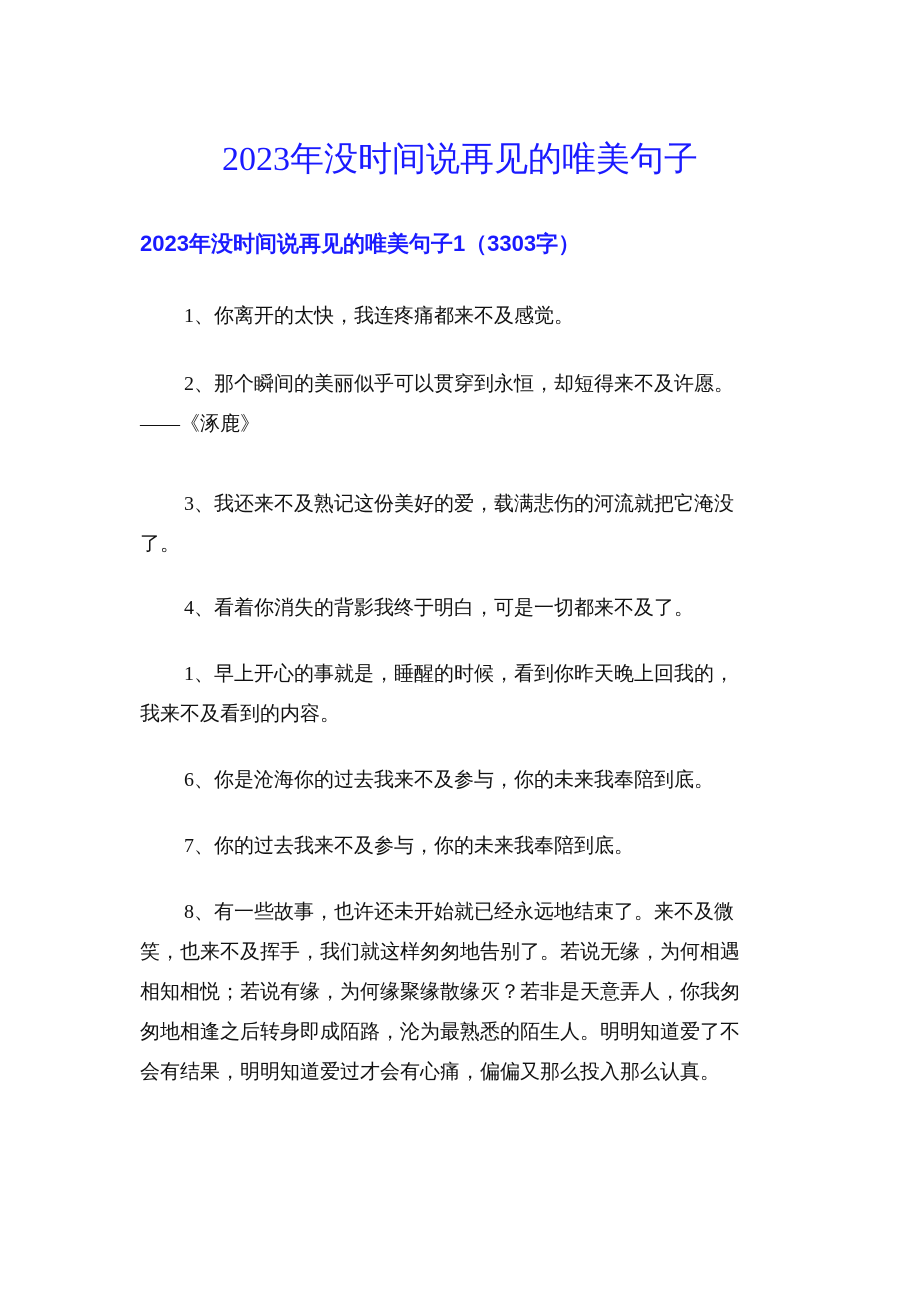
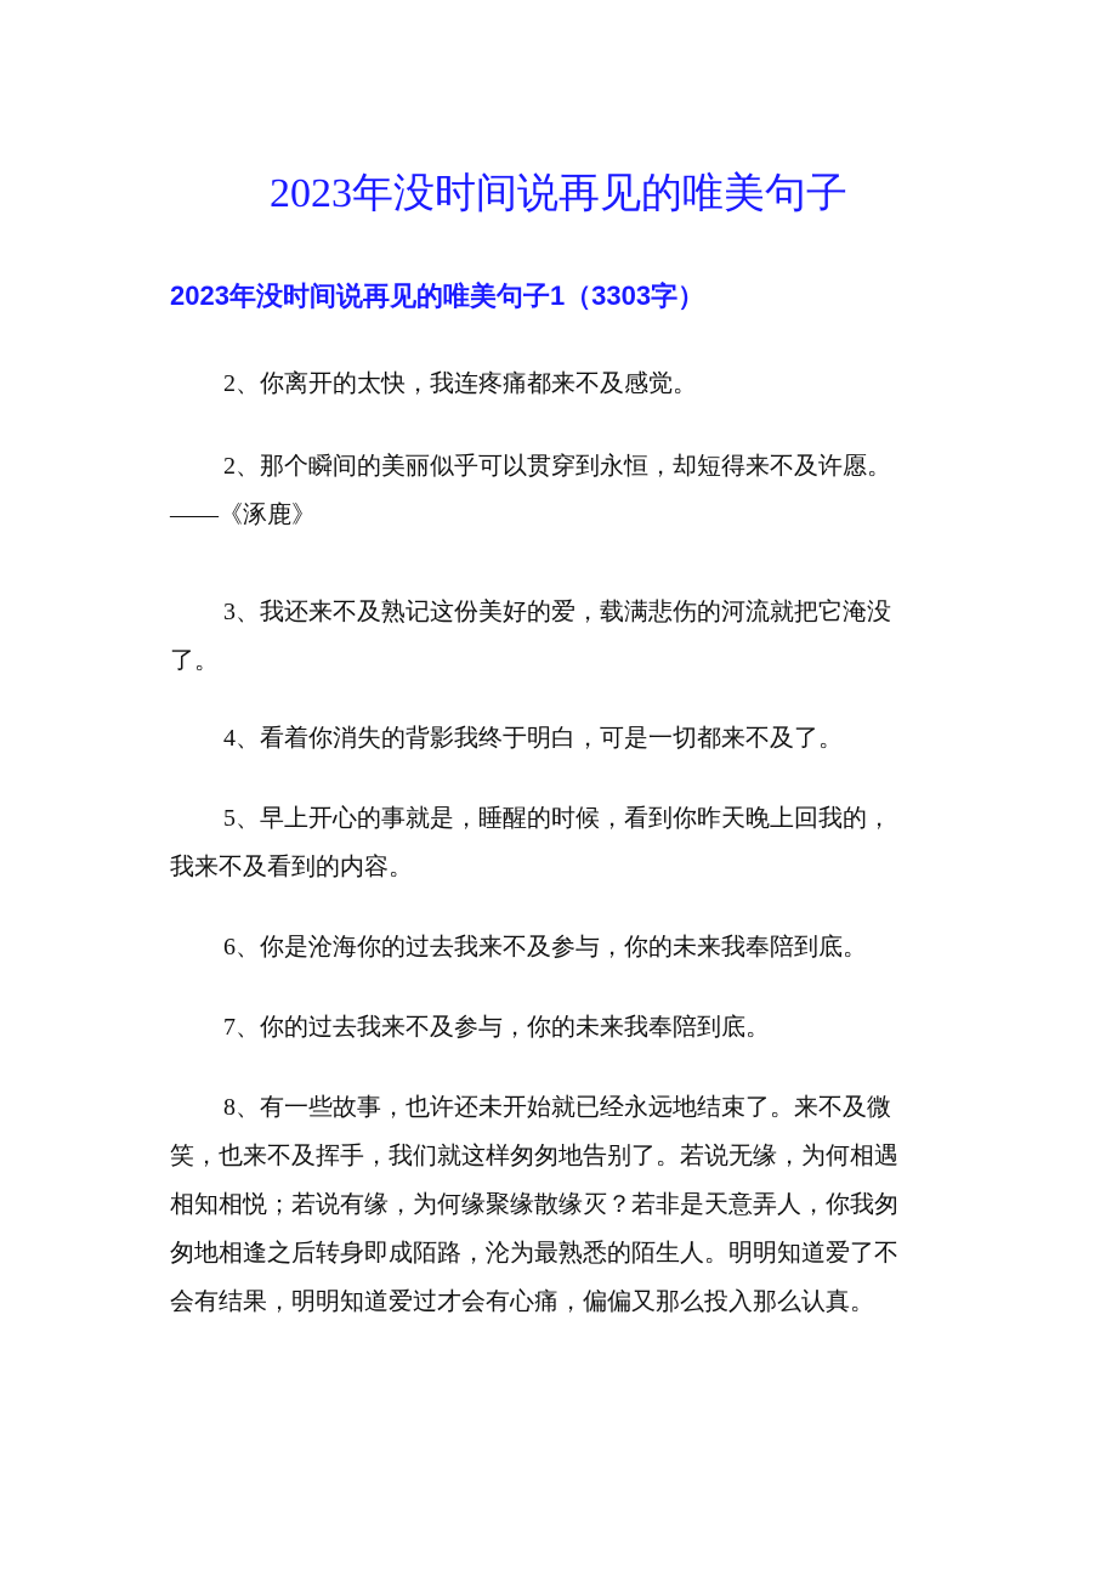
  2023年没时间说再见的唯美句子
  2023年没时间说再见的唯美句子1（3303字）
- 1、你离开的太快，我连疼痛都来不及感觉。
+ 2、你离开的太快，我连疼痛都来不及感觉。
  2、那个瞬间的美丽似乎可以贯穿到永恒，却短得来不及许愿。
  ——《涿鹿》
  3、我还来不及熟记这份美好的爱，载满悲伤的河流就把它淹没
  了。
  4、看着你消失的背影我终于明白，可是一切都来不及了。
- 1、早上开心的事就是，睡醒的时候，看到你昨天晚上回我的，
+ 5、早上开心的事就是，睡醒的时候，看到你昨天晚上回我的，
  我来不及看到的内容。
  6、你是沧海你的过去我来不及参与，你的未来我奉陪到底。
  7、你的过去我来不及参与，你的未来我奉陪到底。
  8、有一些故事，也许还未开始就已经永远地结束了。来不及微
  笑，也来不及挥手，我们就这样匆匆地告别了。若说无缘，为何相遇
  相知相悦；若说有缘，为何缘聚缘散缘灭？若非是天意弄人，你我匆
  匆地相逢之后转身即成陌路，沦为最熟悉的陌生人。明明知道爱了不
  会有结果，明明知道爱过才会有心痛，偏偏又那么投入那么认真。
